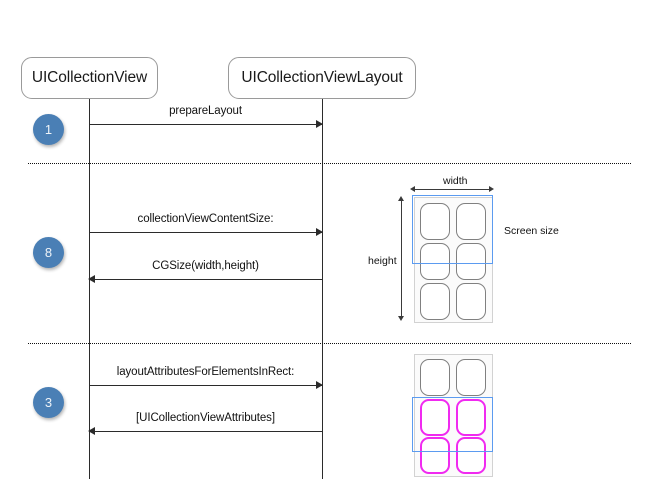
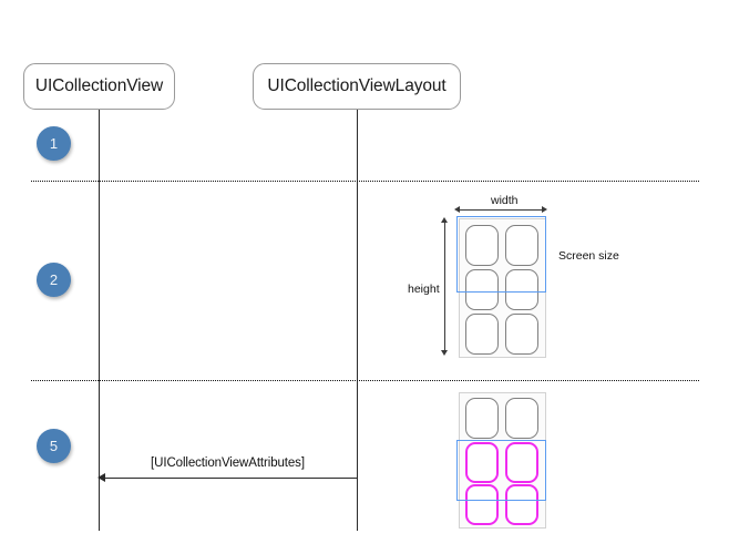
  UICollectionView
  UICollectionViewLayout
  1
- 8
+ 2
- 3
+ 5
- prepareLayout
- collectionViewContentSize:
- CGSize(width,height)
- layoutAttributesForElementsInRect:
  [UICollectionViewAttributes]
  width
  height
  Screen size
